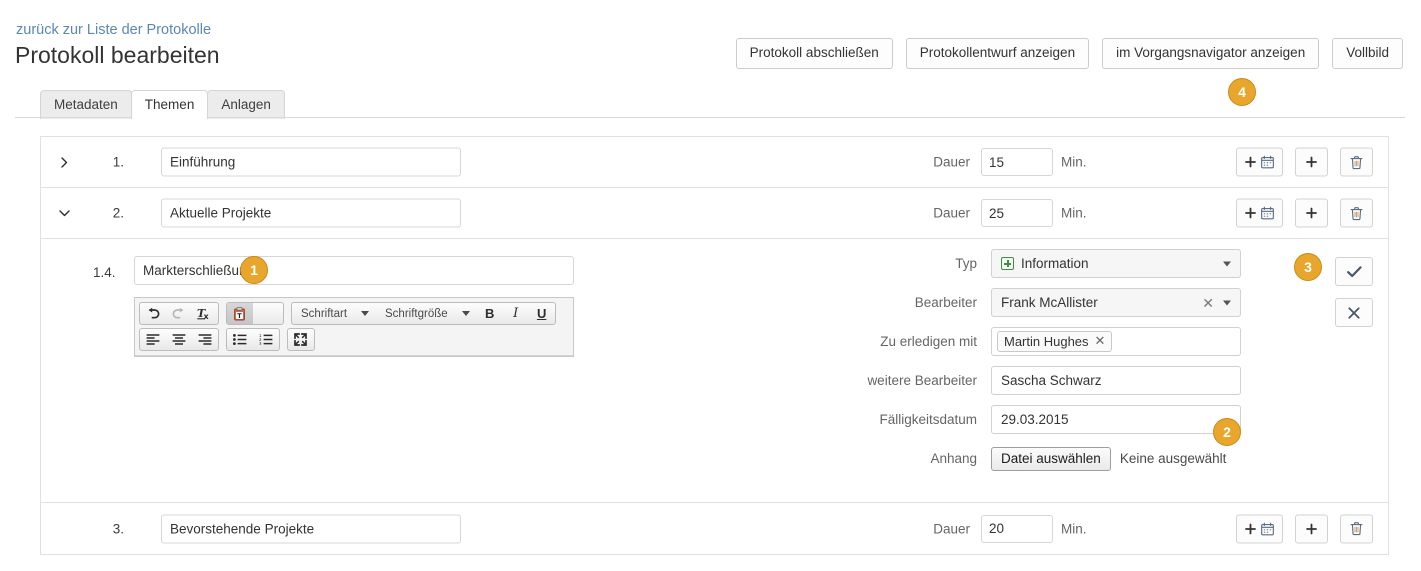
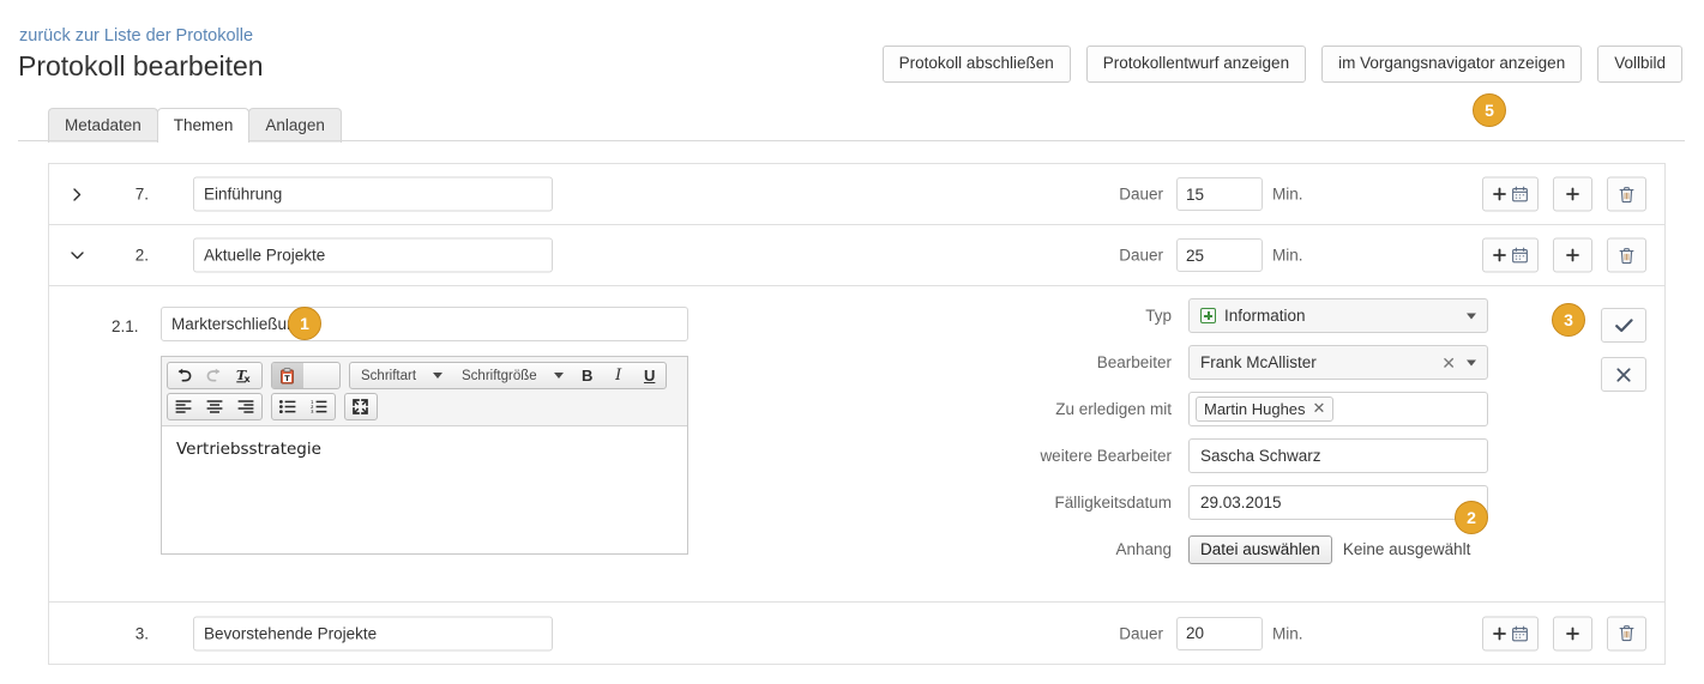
  zurück zur Liste der Protokolle
  Protokoll bearbeiten
  Protokoll abschließen
  Protokollentwurf anzeigen
  im Vorgangsnavigator anzeigen
  Vollbild
  Metadaten
  Themen
  Anlagen
- 1.
+ 7.
  Einführung
  Dauer
  15
  Min.
  2.
  Aktuelle Projekte
  Dauer
  25
  Min.
- 1.4.
+ 2.1.
  Markterschließu
  T
  x
  T
  Schriftart
  Schriftgröße
  B
  I
  U
+ Vertriebsstrategie
  Typ
  Information
  Bearbeiter
  Frank McAllister
  ✕
  Zu erledigen mit
  Martin Hughes
  ✕
  weitere Bearbeiter
  Sascha Schwarz
  Fälligkeitsdatum
  29.03.2015
  Anhang
  Datei auswählen
  Keine ausgewählt
  3.
  Bevorstehende Projekte
  Dauer
  20
  Min.
  1
  2
  3
- 4
+ 5
